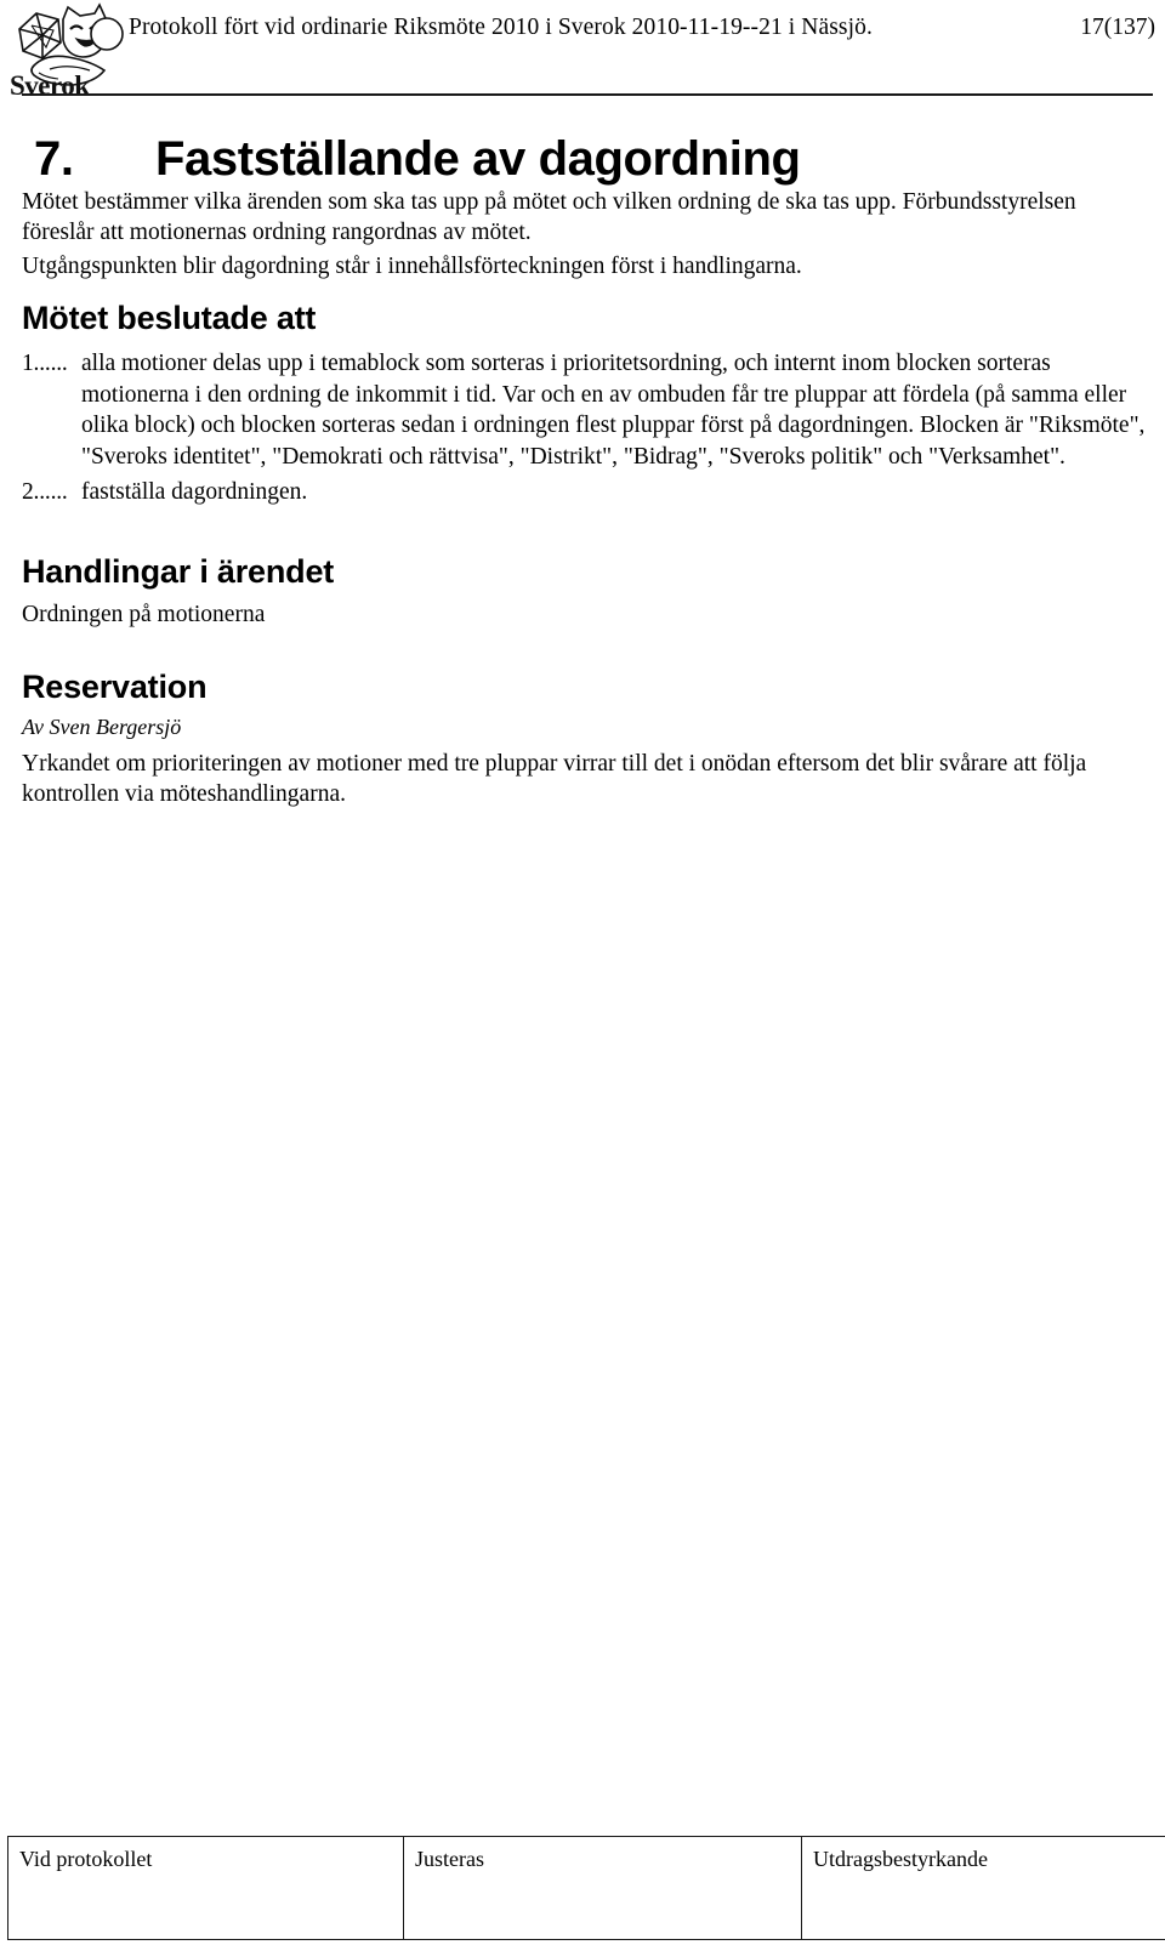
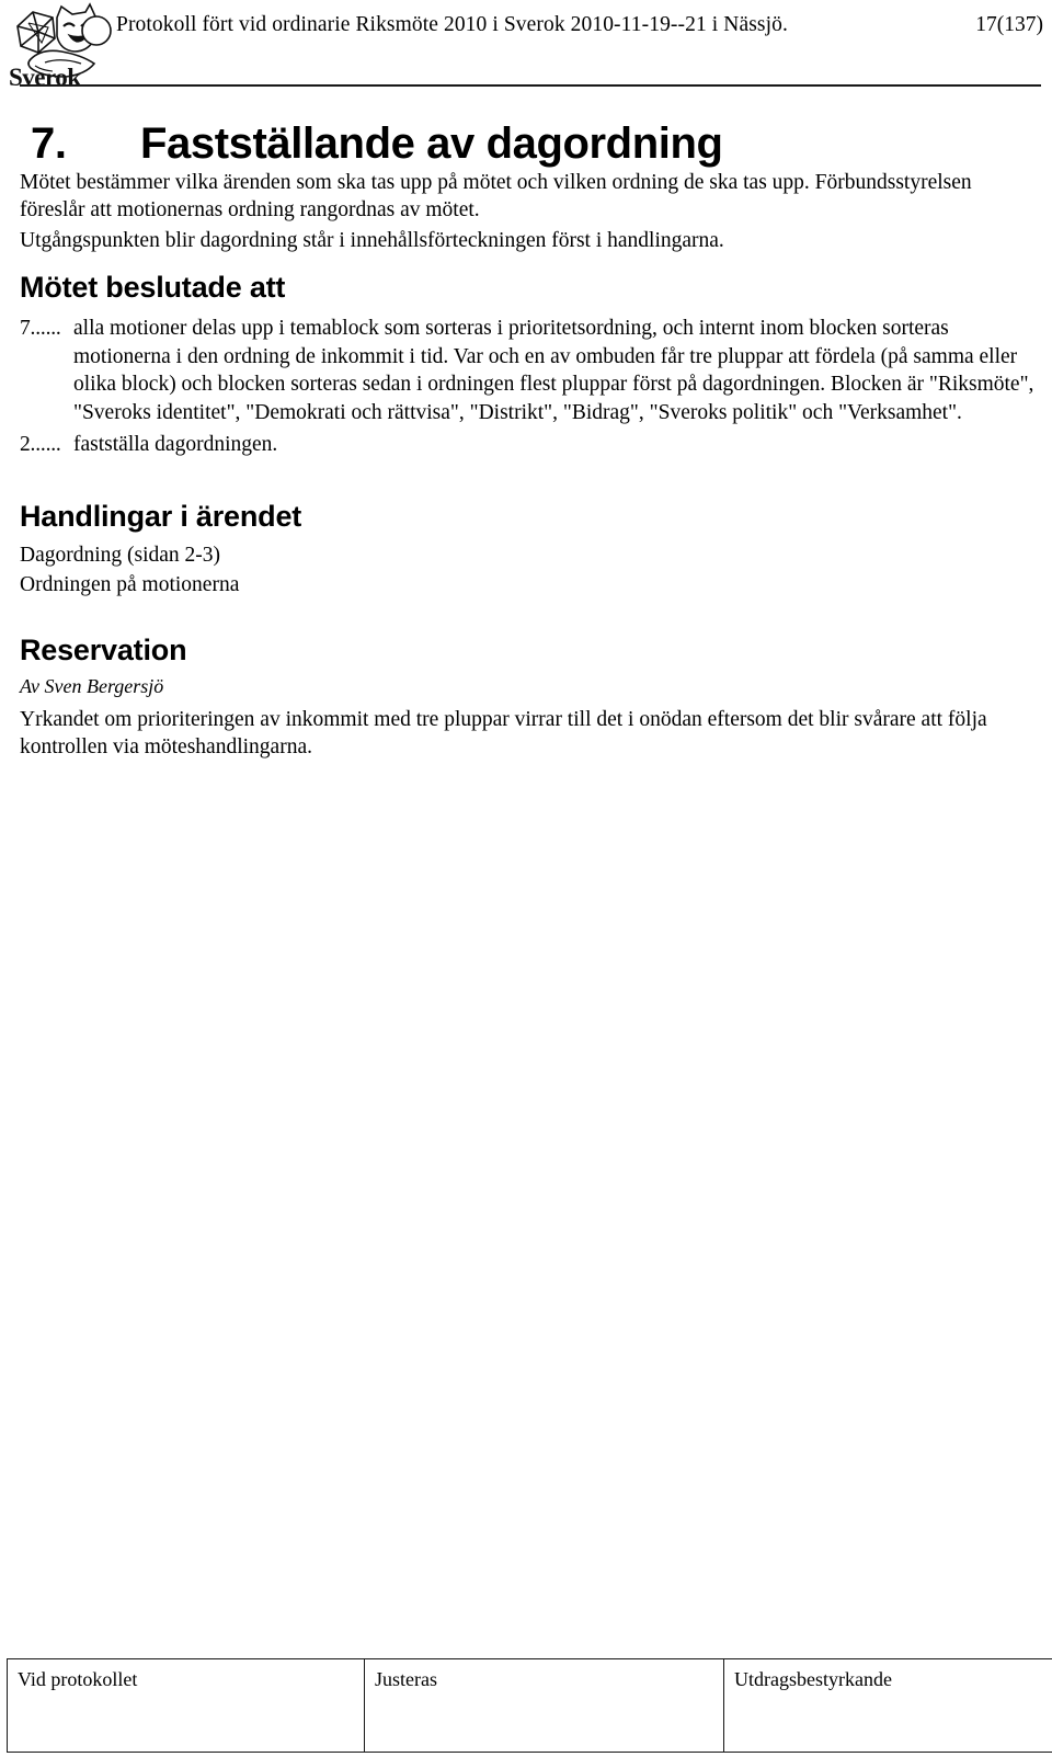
  Sverok
  Protokoll fört vid ordinarie Riksmöte 2010 i Sverok 2010-11-19--21 i Nässjö.
  17(137)
  7.
  Fastställande av dagordning
  Mötet bestämmer vilka ärenden som ska tas upp på mötet och vilken ordning de ska tas upp. Förbundsstyrelsen föreslår att motionernas ordning rangordnas av mötet.
  Utgångspunkten blir dagordning står i innehållsförteckningen först i handlingarna.
  Mötet beslutade att
- 1......
+ 7......
  alla motioner delas upp i temablock som sorteras i prioritetsordning, och internt inom blocken sorteras motionerna i den ordning de inkommit i tid. Var och en av ombuden får tre pluppar att fördela (på samma eller olika block) och blocken sorteras sedan i ordningen flest pluppar först på dagordningen. Blocken är "Riksmöte", "Sveroks identitet", "Demokrati och rättvisa", "Distrikt", "Bidrag", "Sveroks politik" och "Verksamhet".
  2......
  fastställa dagordningen.
  Handlingar i ärendet
+ Dagordning (sidan 2-3)
  Ordningen på motionerna
  Reservation
  Av Sven Bergersjö
- Yrkandet om prioriteringen av motioner med tre pluppar virrar till det i onödan eftersom det blir svårare att följa kontrollen via möteshandlingarna.
+ Yrkandet om prioriteringen av inkommit med tre pluppar virrar till det i onödan eftersom det blir svårare att följa kontrollen via möteshandlingarna.
  Vid protokollet	Justeras	Utdragsbestyrkande
